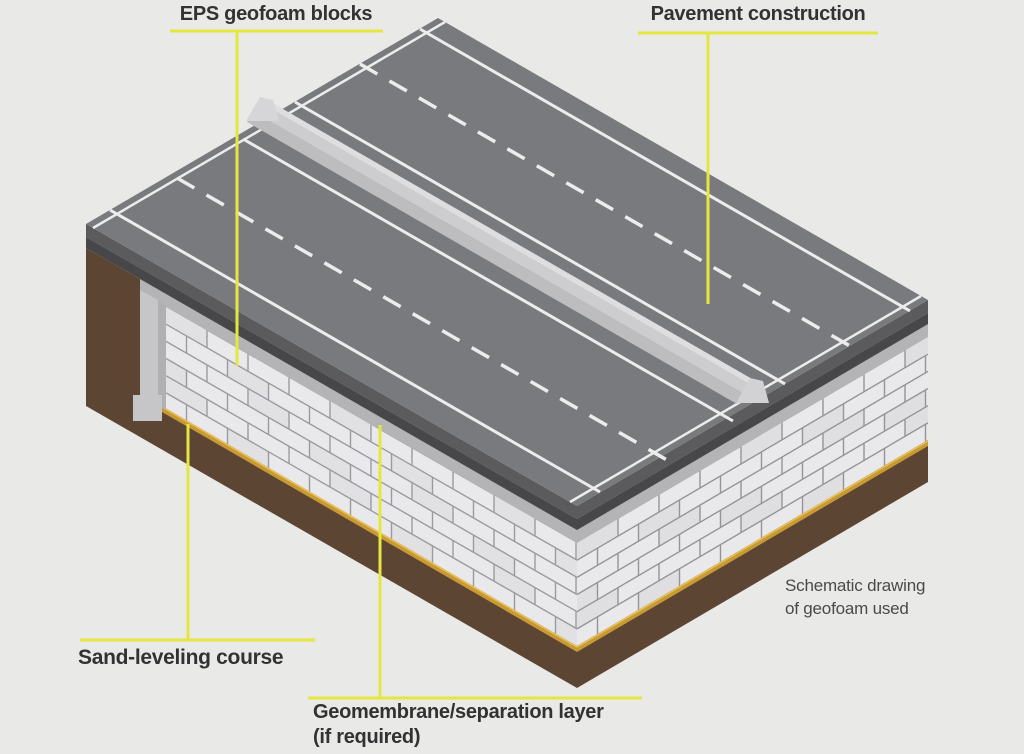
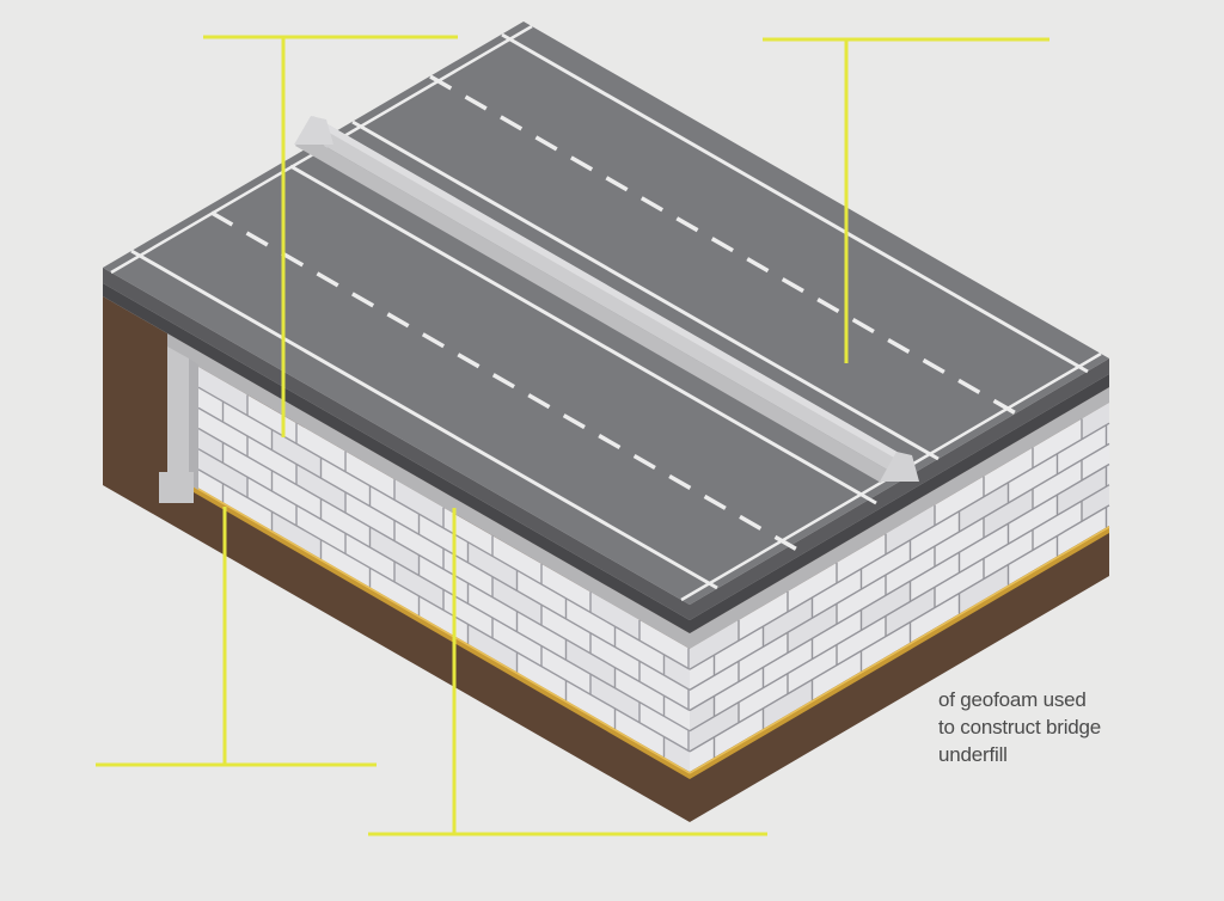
- EPS geofoam blocks
- Pavement construction
- Sand-leveling course
- Geomembrane/separation layer
- (if required)
- Schematic drawing
  of geofoam used
+ to construct bridge
+ underfill
